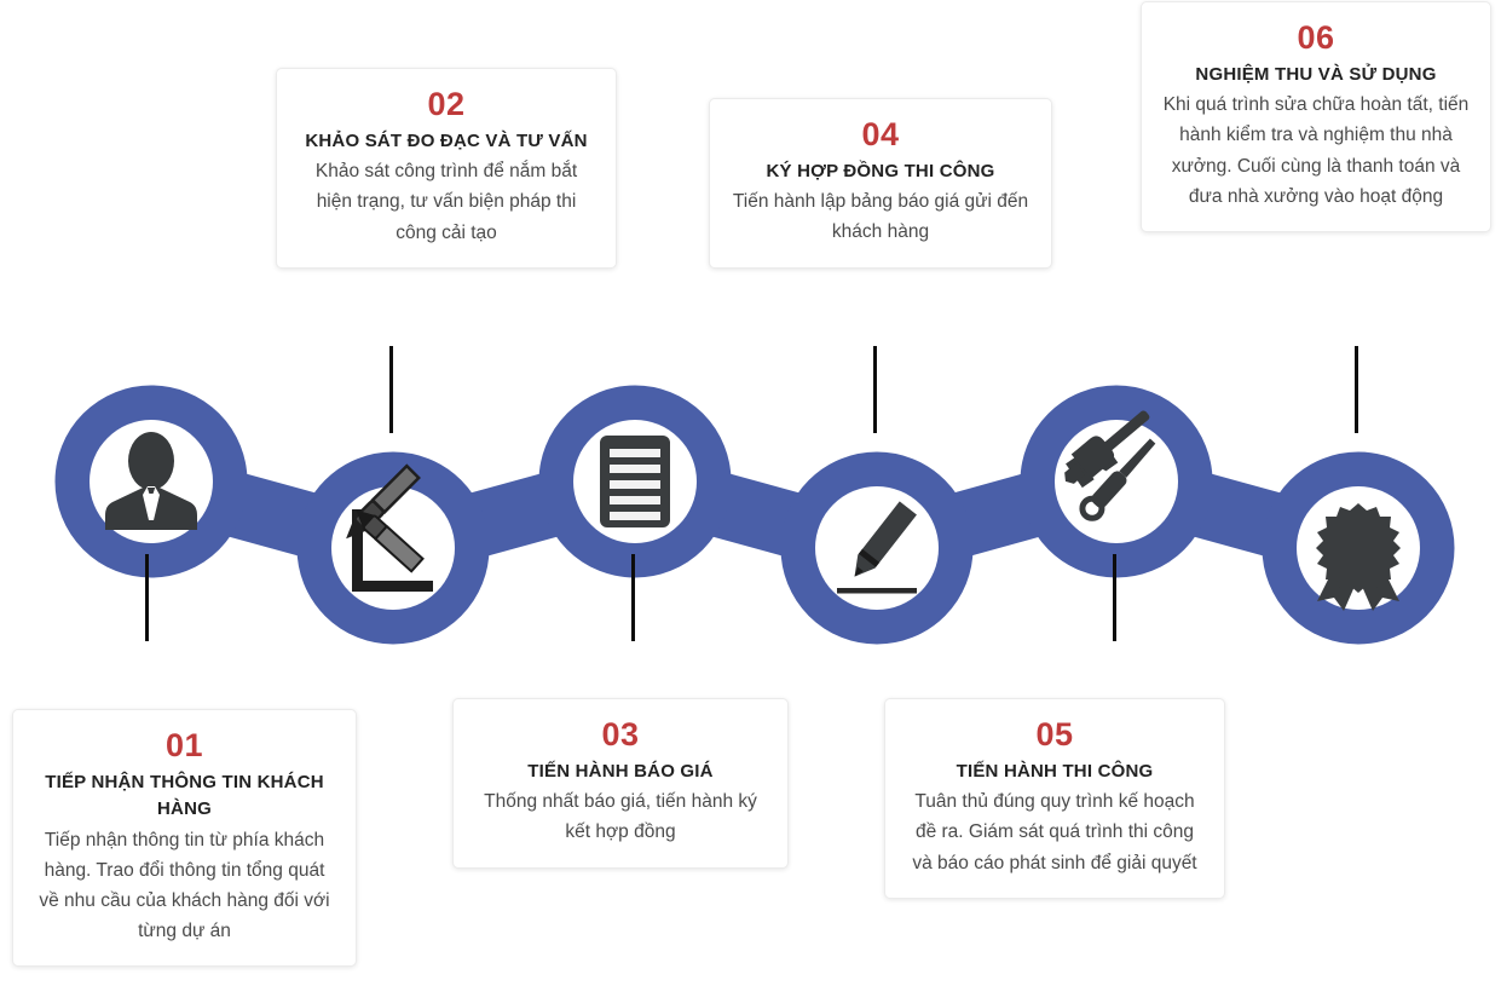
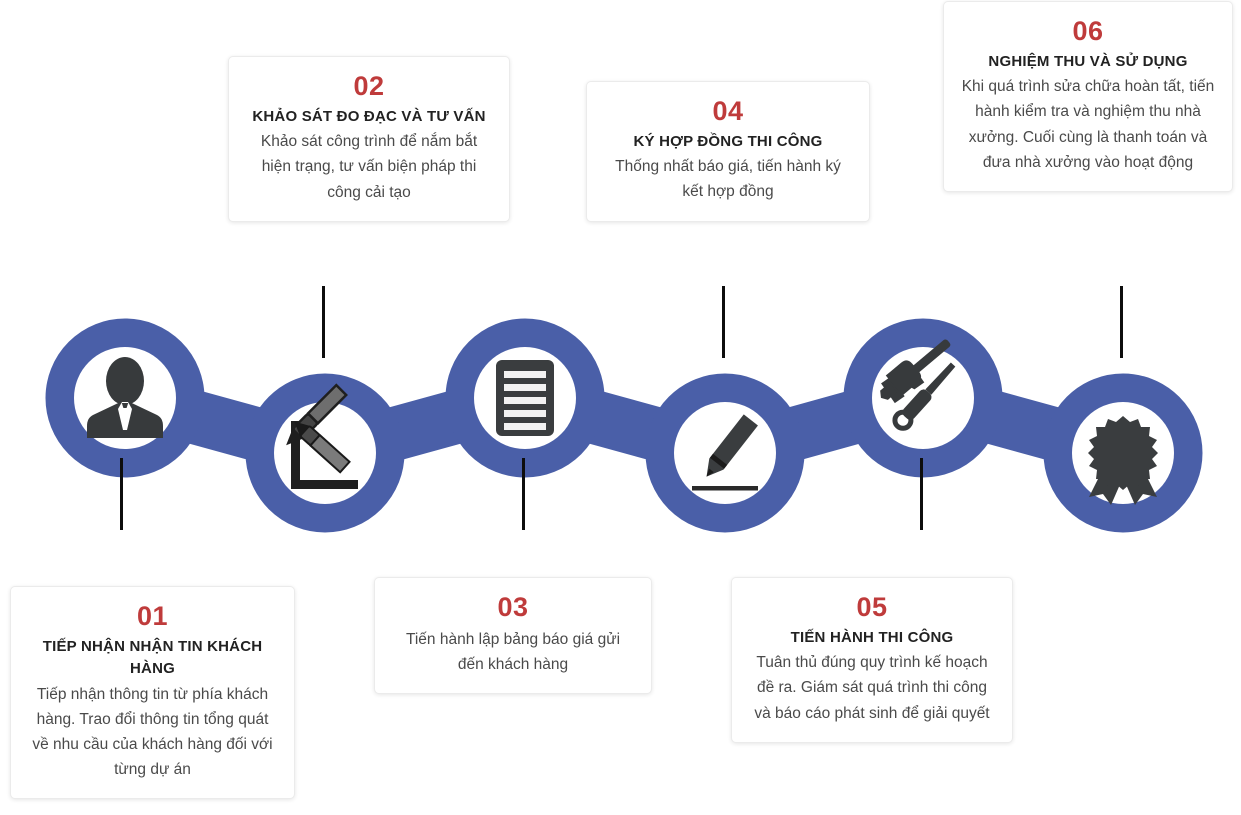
  02
  KHẢO SÁT ĐO ĐẠC VÀ TƯ VẤN
  Khảo sát công trình để nắm bắt hiện trạng, tư vấn biện pháp thi công cải tạo
  04
  KÝ HỢP ĐỒNG THI CÔNG
- Tiến hành lập bảng báo giá gửi đến khách hàng
+ Thống nhất báo giá, tiến hành ký kết hợp đồng
  06
  NGHIỆM THU VÀ SỬ DỤNG
  Khi quá trình sửa chữa hoàn tất, tiến hành kiểm tra và nghiệm thu nhà xưởng. Cuối cùng là thanh toán và đưa nhà xưởng vào hoạt động
  01
- TIẾP NHẬN THÔNG TIN KHÁCH HÀNG
+ TIẾP NHẬN NHẬN TIN KHÁCH HÀNG
  Tiếp nhận thông tin từ phía khách hàng. Trao đổi thông tin tổng quát về nhu cầu của khách hàng đối với từng dự án
  03
- TIẾN HÀNH BÁO GIÁ
- Thống nhất báo giá, tiến hành ký kết hợp đồng
+ Tiến hành lập bảng báo giá gửi đến khách hàng
  05
  TIẾN HÀNH THI CÔNG
  Tuân thủ đúng quy trình kế hoạch đề ra. Giám sát quá trình thi công và báo cáo phát sinh để giải quyết
